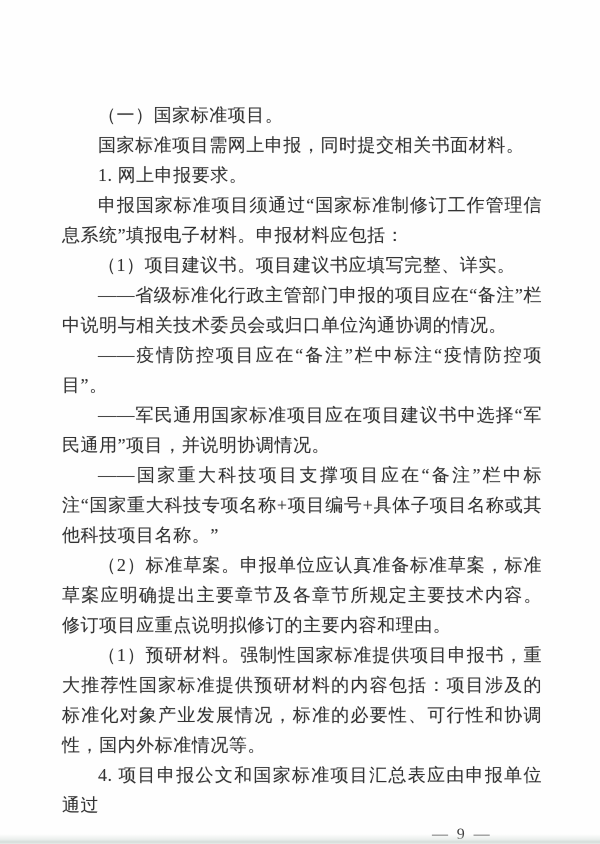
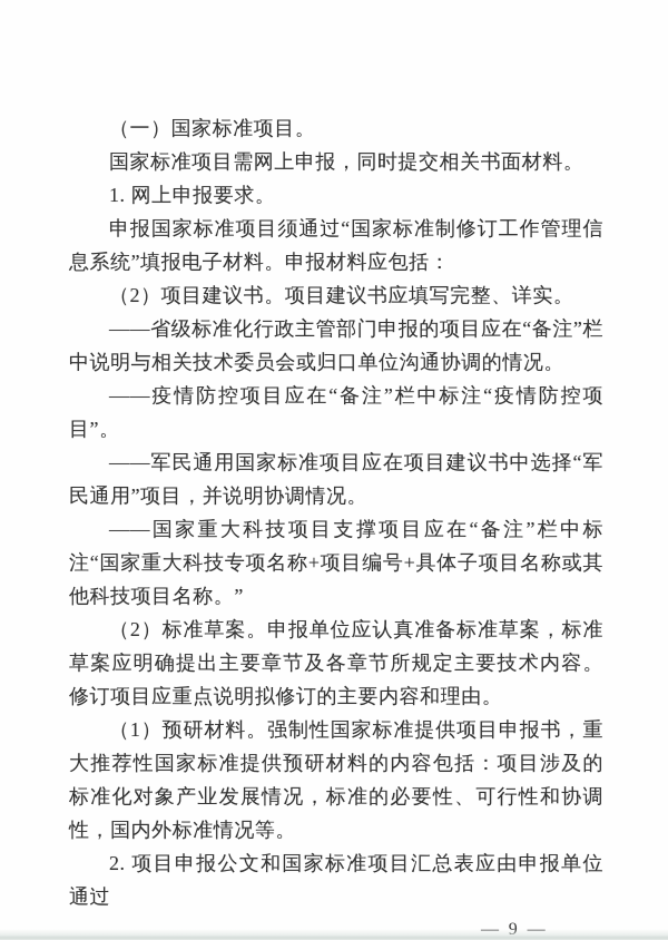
  （一）国家标准项目。
  国家标准项目需网上申报，同时提交相关书面材料。
  1. 网上申报要求。
  申报国家标准项目须通过“国家标准制修订工作管理信息系统”填报电子材料。申报材料应包括：
- （1）项目建议书。项目建议书应填写完整、详实。
+ （2）项目建议书。项目建议书应填写完整、详实。
  ——省级标准化行政主管部门申报的项目应在“备注”栏中说明与相关技术委员会或归口单位沟通协调的情况。
  ——疫情防控项目应在“备注”栏中标注“疫情防控项目”。
  ——军民通用国家标准项目应在项目建议书中选择“军民通用”项目，并说明协调情况。
  ——国家重大科技项目支撑项目应在“备注”栏中标注“国家重大科技专项名称+项目编号+具体子项目名称或其他科技项目名称。”
  （2）标准草案。申报单位应认真准备标准草案，标准草案应明确提出主要章节及各章节所规定主要技术内容。修订项目应重点说明拟修订的主要内容和理由。
  （1）预研材料。强制性国家标准提供项目申报书，重大推荐性国家标准提供预研材料的内容包括：项目涉及的标准化对象产业发展情况，标准的必要性、可行性和协调性，国内外标准情况等。
- 4. 项目申报公文和国家标准项目汇总表应由申报单位通过
+ 2. 项目申报公文和国家标准项目汇总表应由申报单位通过
